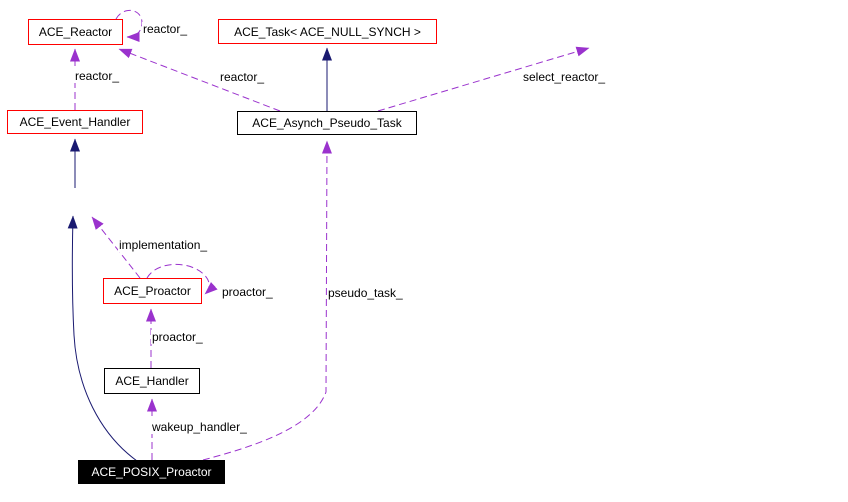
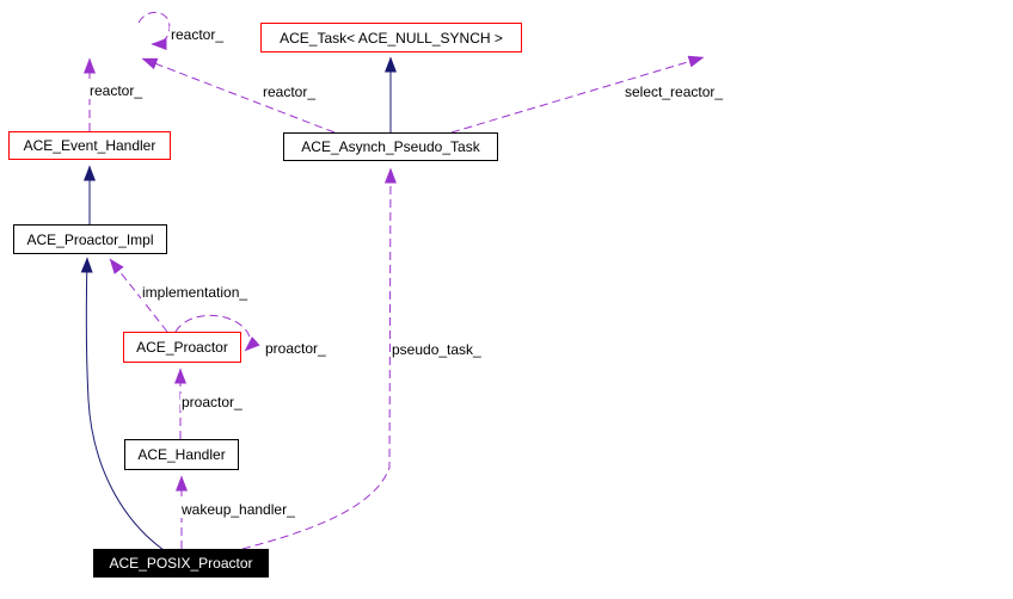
  reactor_
  reactor_
  reactor_
  select_reactor_
  implementation_
  proactor_
  pseudo_task_
  proactor_
  wakeup_handler_
- ACE_Reactor
  ACE_Task< ACE_NULL_SYNCH >
  ACE_Event_Handler
  ACE_Asynch_Pseudo_Task
+ ACE_Proactor_Impl
  ACE_Proactor
  ACE_Handler
  ACE_POSIX_Proactor
